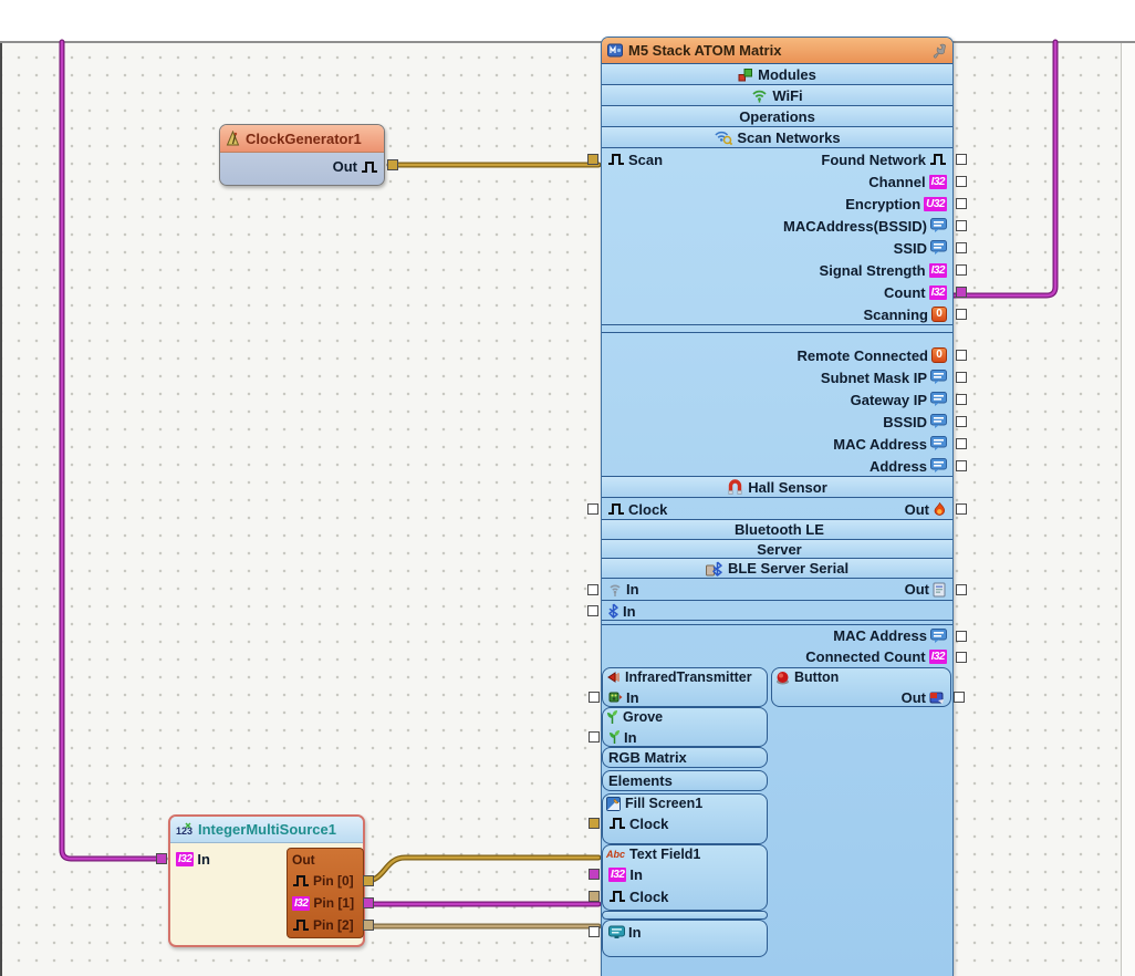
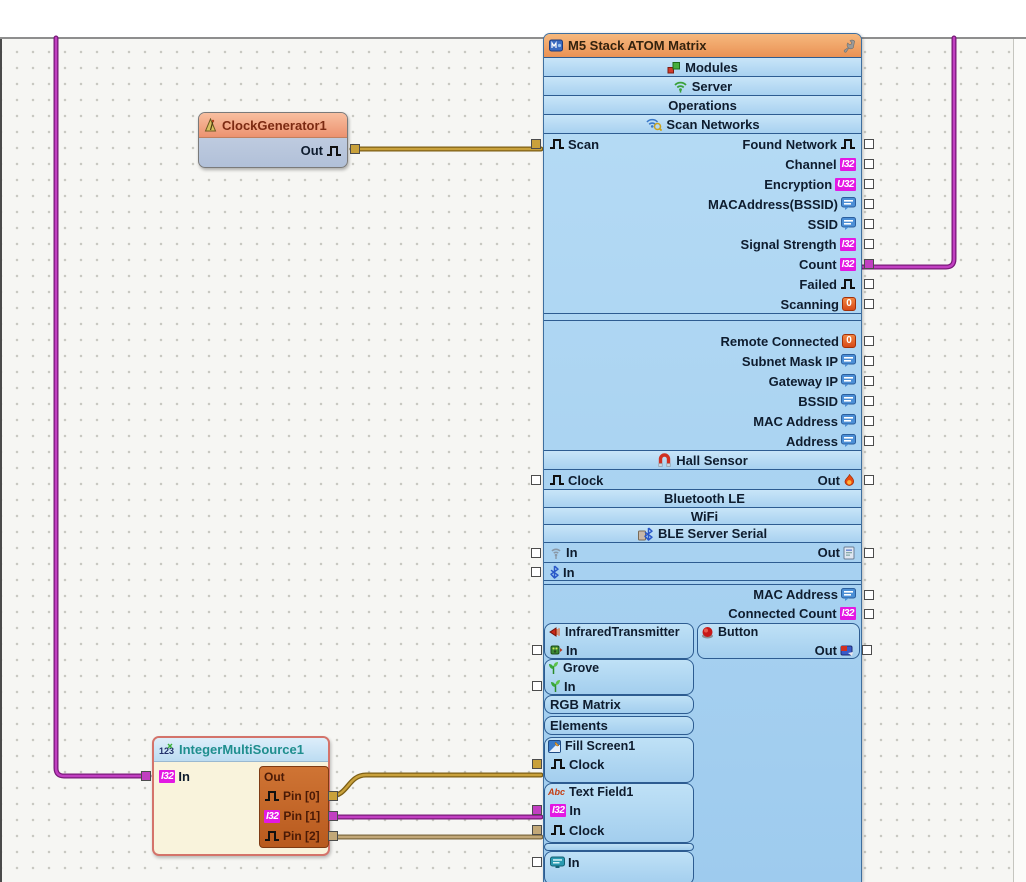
  M5 Stack ATOM Matrix
  Modules
- WiFi
+ Server
  Operations
  Scan Networks
  Scan
  Found Network
  Channel
  I32
  Encryption
  U32
  MACAddress(BSSID)
  SSID
  Signal Strength
  I32
  Count
  I32
+ Failed
  Scanning
  0
  Remote Connected
  0
  Subnet Mask IP
  Gateway IP
  BSSID
  MAC Address
  Address
  Hall Sensor
  Clock
  Out
  Bluetooth LE
- Server
+ WiFi
  BLE Server Serial
  In
  Out
  In
  MAC Address
  Connected Count
  I32
  InfraredTransmitter
  In
  Grove
  In
  RGB Matrix
  Elements
  Fill Screen1
  Clock
  Abc
  Text Field1
  I32
  In
  Clock
  In
  Button
  Out
  ClockGenerator1
  Out
  123
  IntegerMultiSource1
  I32
  In
  Out
  Pin [0]
  I32
  Pin [1]
  Pin [2]
